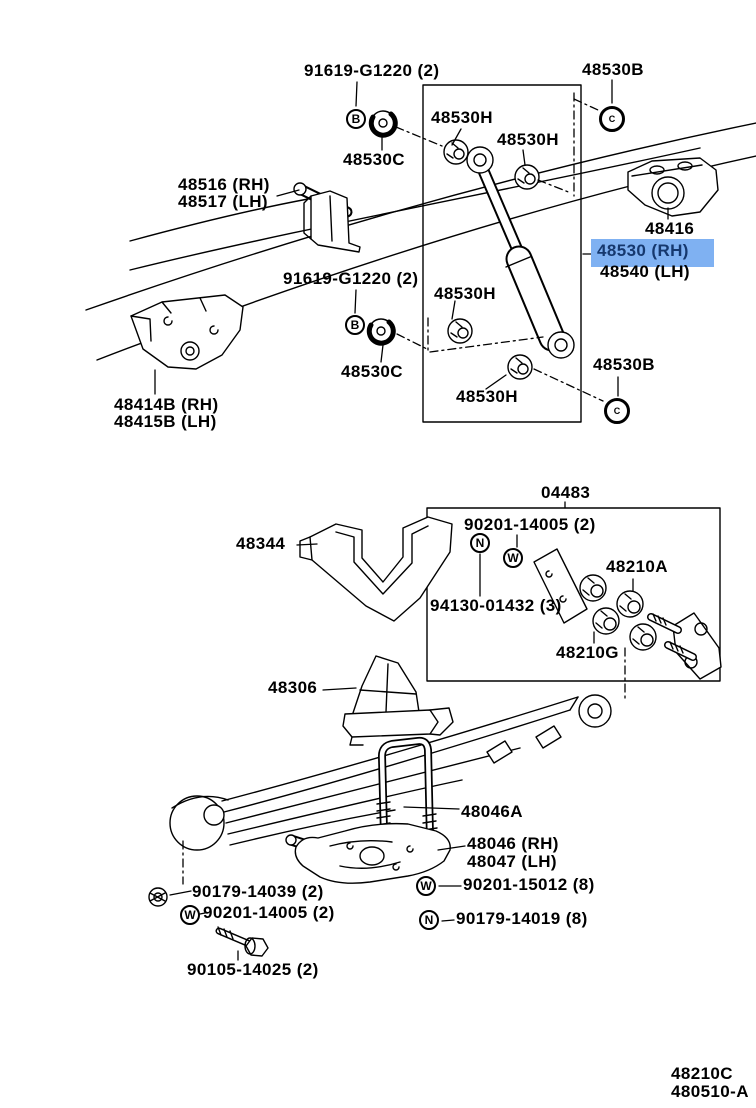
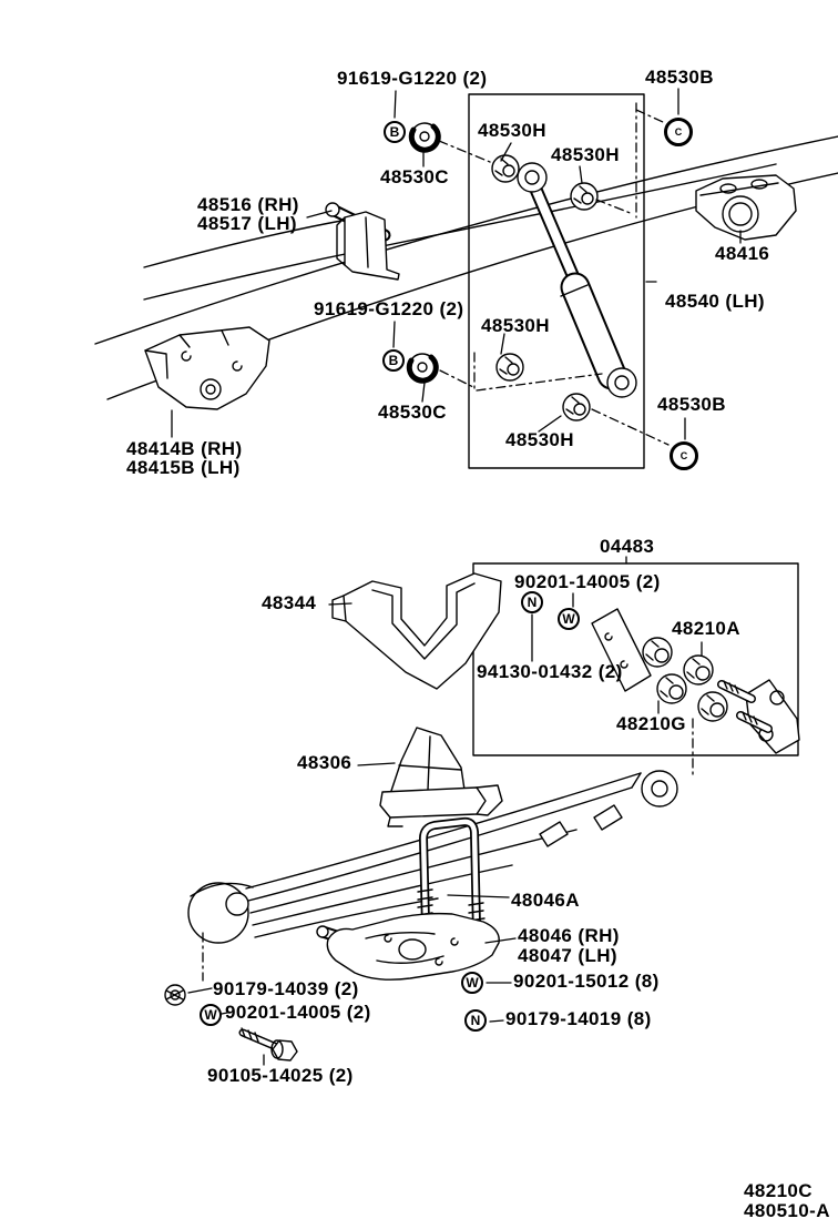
- 48530 (RH)
  91619-G1220 (2)
  48530B
  48530H
  48530H
  48530C
  48516 (RH)
  48517 (LH)
  48416
  48540 (LH)
  91619-G1220 (2)
  48530H
  48530B
  48530C
  48530H
  48414B (RH)
  48415B (LH)
  04483
  90201-14005 (2)
  48344
  48210A
- 94130-01432 (3)
+ 94130-01432 (2)
  48210G
  48306
  48046A
  48046 (RH)
  48047 (LH)
  90201-15012 (8)
  90179-14039 (2)
  90201-14005 (2)
  90179-14019 (8)
  90105-14025 (2)
  48210C
  480510-A
  B
  B
  N
  W
  W
  W
  N
  C
  C
